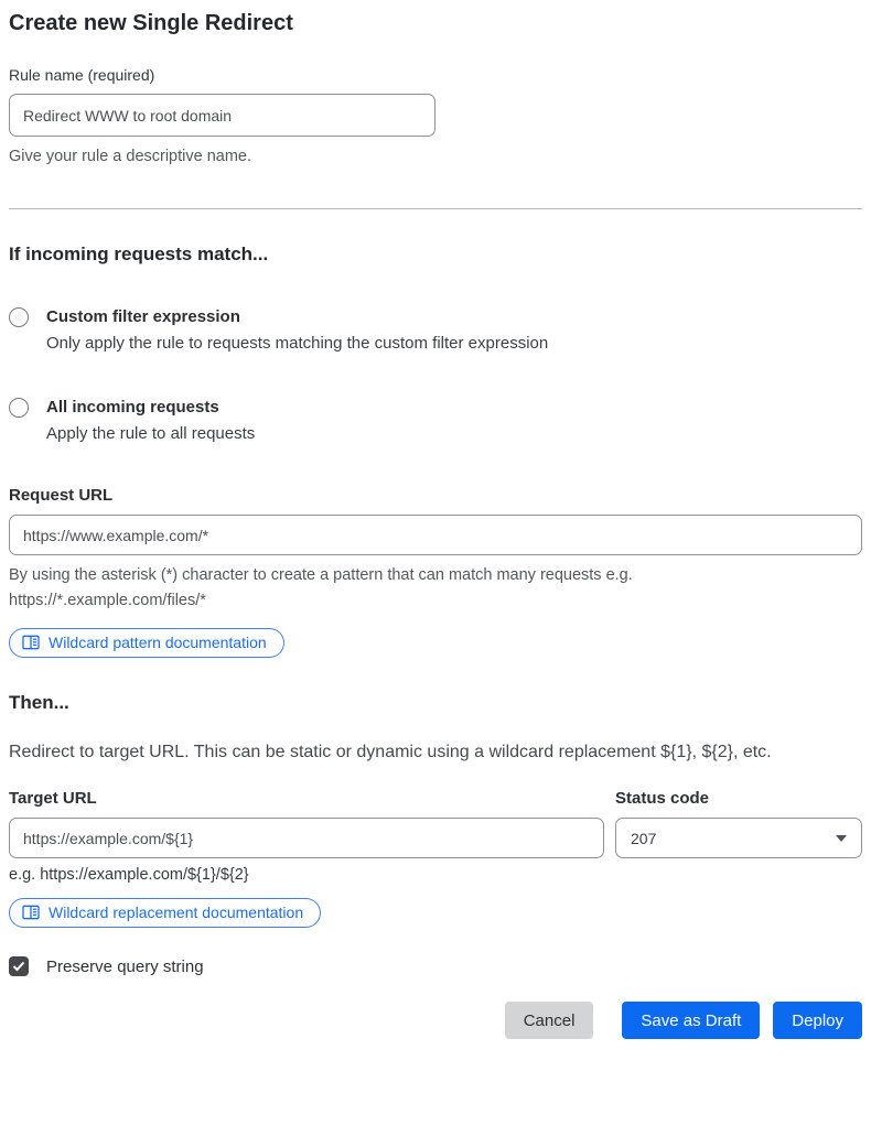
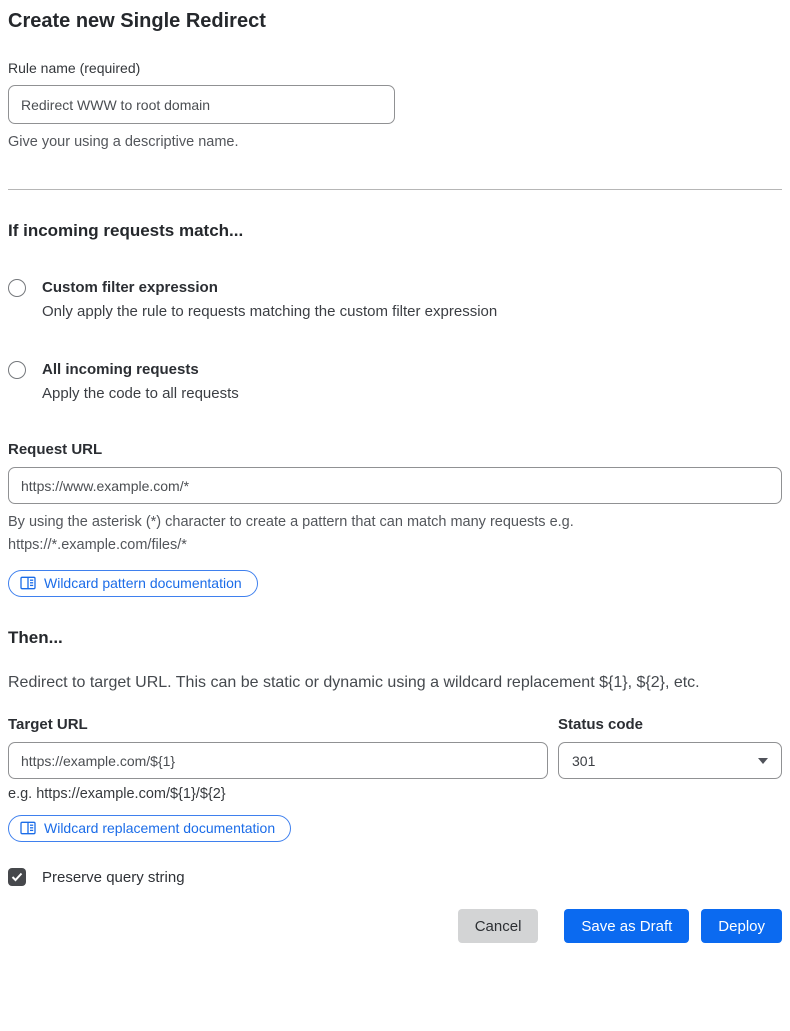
  Create new Single Redirect
  Rule name (required)
  Redirect WWW to root domain
- Give your rule a descriptive name.
+ Give your using a descriptive name.
  If incoming requests match...
  Custom filter expression
  Only apply the rule to requests matching the custom filter expression
  All incoming requests
- Apply the rule to all requests
+ Apply the code to all requests
  Request URL
  https://www.example.com/*
  By using the asterisk (*) character to create a pattern that can match many requests e.g.
  https://*.example.com/files/*
  Wildcard pattern documentation
  Then...
  Redirect to target URL. This can be static or dynamic using a wildcard replacement ${1}, ${2}, etc.
  Target URL
  https://example.com/${1}
  e.g. https://example.com/${1}/${2}
  Status code
- 207
+ 301
  Wildcard replacement documentation
  Preserve query string
  Cancel
  Save as Draft
  Deploy
